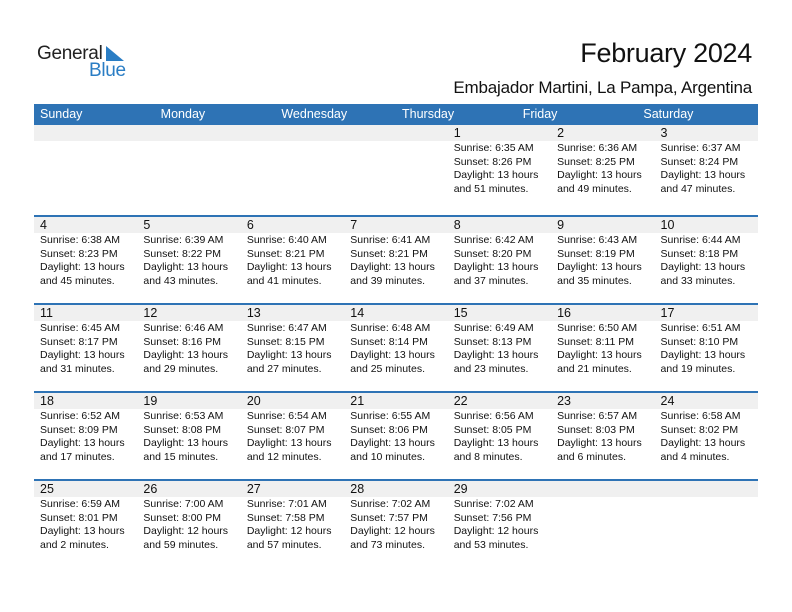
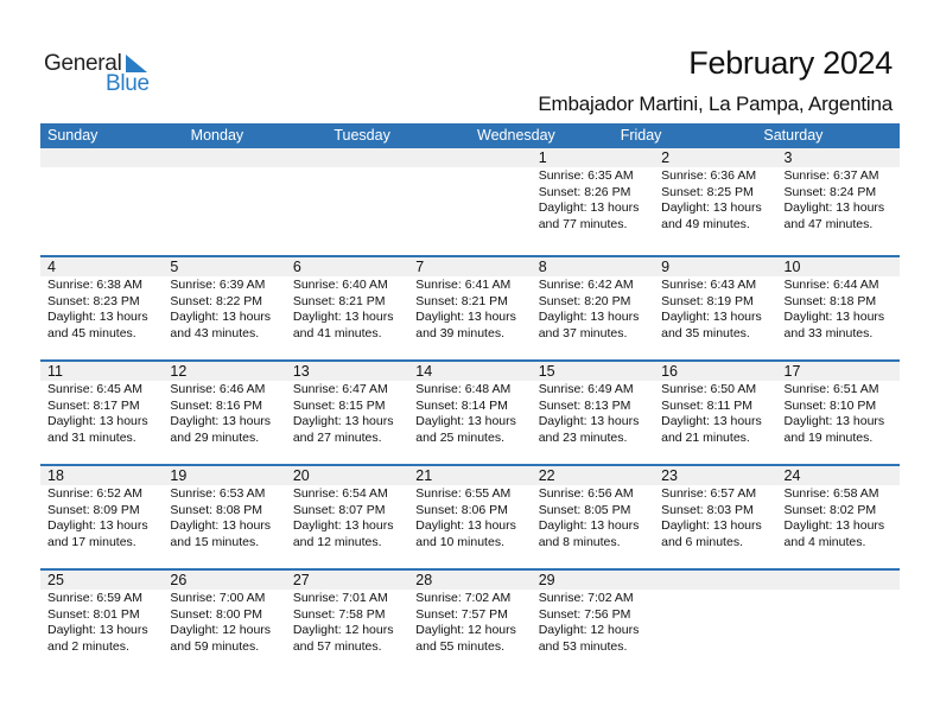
  General
  Blue
  February 2024
  Embajador Martini, La Pampa, Argentina
  Sunday
  Monday
+ Tuesday
  Wednesday
- Thursday
  Friday
  Saturday
  1
  Sunrise: 6:35 AM
  Sunset: 8:26 PM
  Daylight: 13 hours
- and 51 minutes.
+ and 77 minutes.
  2
  Sunrise: 6:36 AM
  Sunset: 8:25 PM
  Daylight: 13 hours
  and 49 minutes.
  3
  Sunrise: 6:37 AM
  Sunset: 8:24 PM
  Daylight: 13 hours
  and 47 minutes.
  4
  Sunrise: 6:38 AM
  Sunset: 8:23 PM
  Daylight: 13 hours
  and 45 minutes.
  5
  Sunrise: 6:39 AM
  Sunset: 8:22 PM
  Daylight: 13 hours
  and 43 minutes.
  6
  Sunrise: 6:40 AM
  Sunset: 8:21 PM
  Daylight: 13 hours
  and 41 minutes.
  7
  Sunrise: 6:41 AM
  Sunset: 8:21 PM
  Daylight: 13 hours
  and 39 minutes.
  8
  Sunrise: 6:42 AM
  Sunset: 8:20 PM
  Daylight: 13 hours
  and 37 minutes.
  9
  Sunrise: 6:43 AM
  Sunset: 8:19 PM
  Daylight: 13 hours
  and 35 minutes.
  10
  Sunrise: 6:44 AM
  Sunset: 8:18 PM
  Daylight: 13 hours
  and 33 minutes.
  11
  Sunrise: 6:45 AM
  Sunset: 8:17 PM
  Daylight: 13 hours
  and 31 minutes.
  12
  Sunrise: 6:46 AM
  Sunset: 8:16 PM
  Daylight: 13 hours
  and 29 minutes.
  13
  Sunrise: 6:47 AM
  Sunset: 8:15 PM
  Daylight: 13 hours
  and 27 minutes.
  14
  Sunrise: 6:48 AM
  Sunset: 8:14 PM
  Daylight: 13 hours
  and 25 minutes.
  15
  Sunrise: 6:49 AM
  Sunset: 8:13 PM
  Daylight: 13 hours
  and 23 minutes.
  16
  Sunrise: 6:50 AM
  Sunset: 8:11 PM
  Daylight: 13 hours
  and 21 minutes.
  17
  Sunrise: 6:51 AM
  Sunset: 8:10 PM
  Daylight: 13 hours
  and 19 minutes.
  18
  Sunrise: 6:52 AM
  Sunset: 8:09 PM
  Daylight: 13 hours
  and 17 minutes.
  19
  Sunrise: 6:53 AM
  Sunset: 8:08 PM
  Daylight: 13 hours
  and 15 minutes.
  20
  Sunrise: 6:54 AM
  Sunset: 8:07 PM
  Daylight: 13 hours
  and 12 minutes.
  21
  Sunrise: 6:55 AM
  Sunset: 8:06 PM
  Daylight: 13 hours
  and 10 minutes.
  22
  Sunrise: 6:56 AM
  Sunset: 8:05 PM
  Daylight: 13 hours
  and 8 minutes.
  23
  Sunrise: 6:57 AM
  Sunset: 8:03 PM
  Daylight: 13 hours
  and 6 minutes.
  24
  Sunrise: 6:58 AM
  Sunset: 8:02 PM
  Daylight: 13 hours
  and 4 minutes.
  25
  Sunrise: 6:59 AM
  Sunset: 8:01 PM
  Daylight: 13 hours
  and 2 minutes.
  26
  Sunrise: 7:00 AM
  Sunset: 8:00 PM
  Daylight: 12 hours
  and 59 minutes.
  27
  Sunrise: 7:01 AM
  Sunset: 7:58 PM
  Daylight: 12 hours
  and 57 minutes.
  28
  Sunrise: 7:02 AM
  Sunset: 7:57 PM
  Daylight: 12 hours
- and 73 minutes.
+ and 55 minutes.
  29
  Sunrise: 7:02 AM
  Sunset: 7:56 PM
  Daylight: 12 hours
  and 53 minutes.
